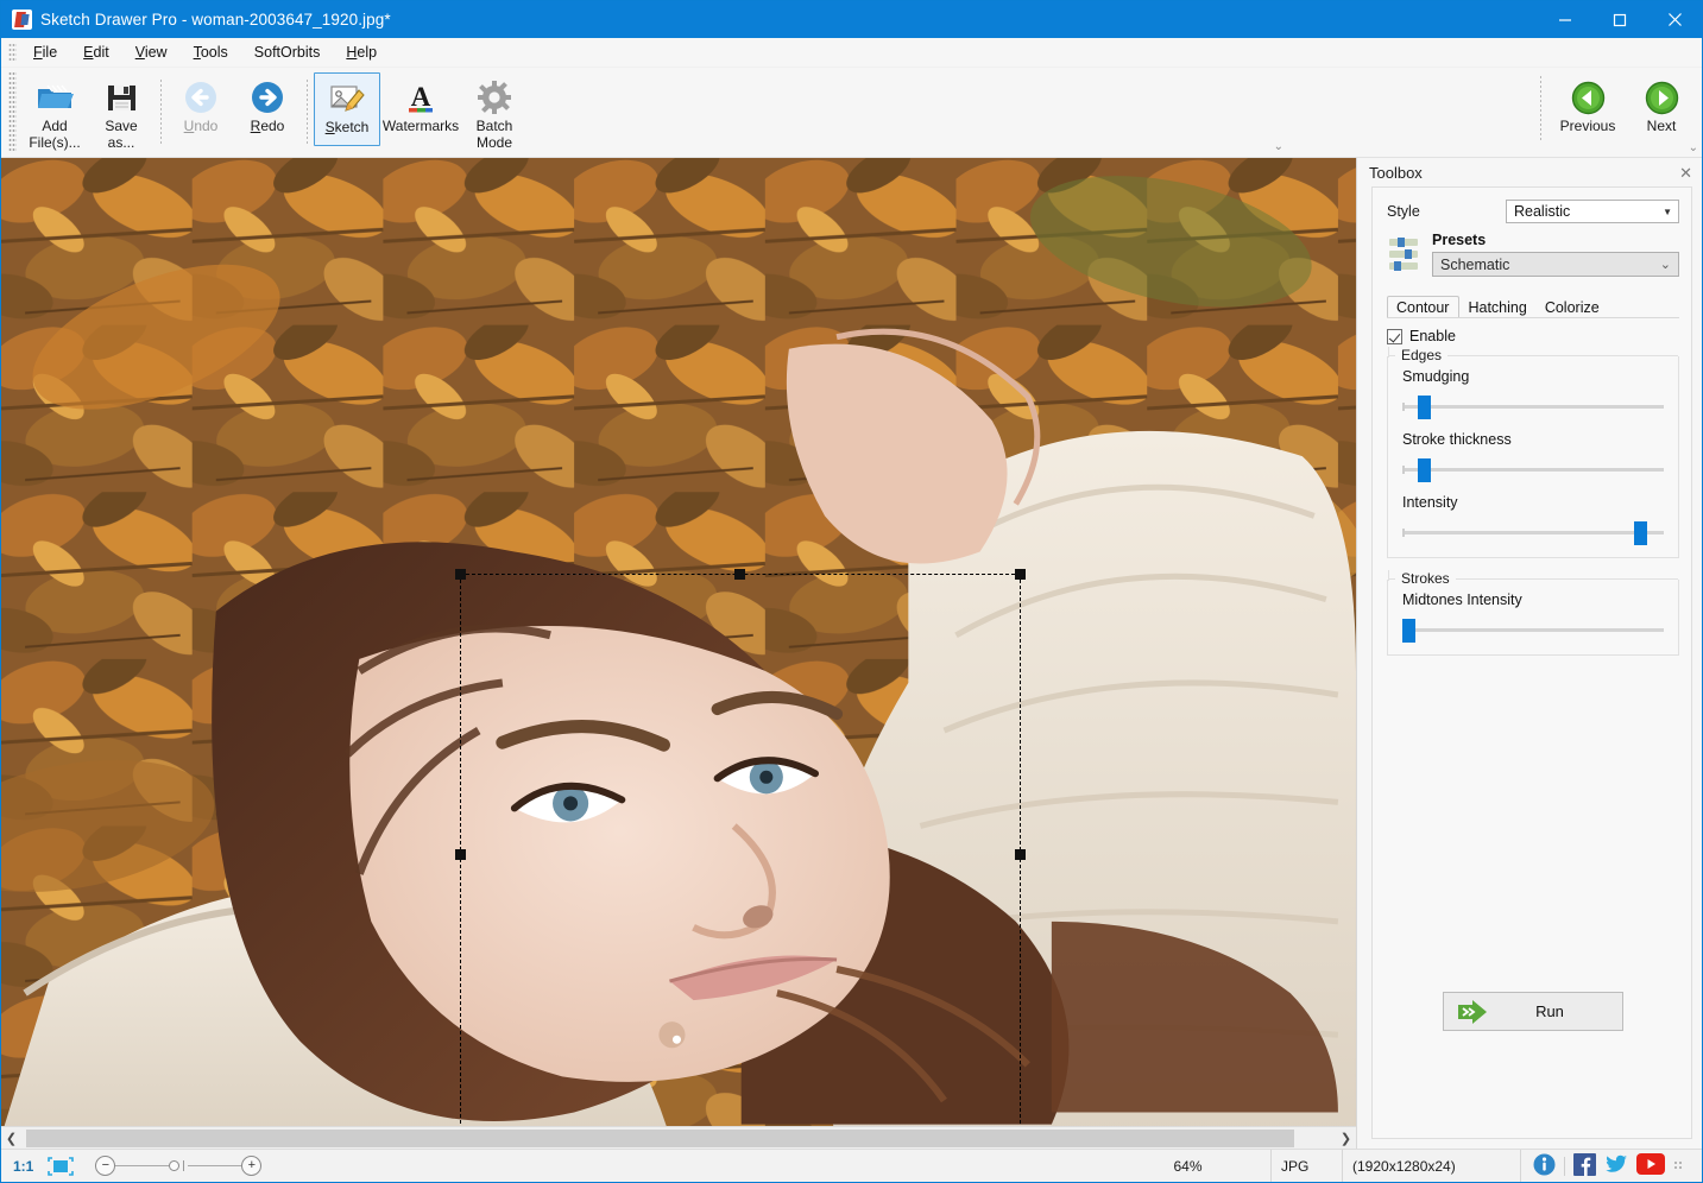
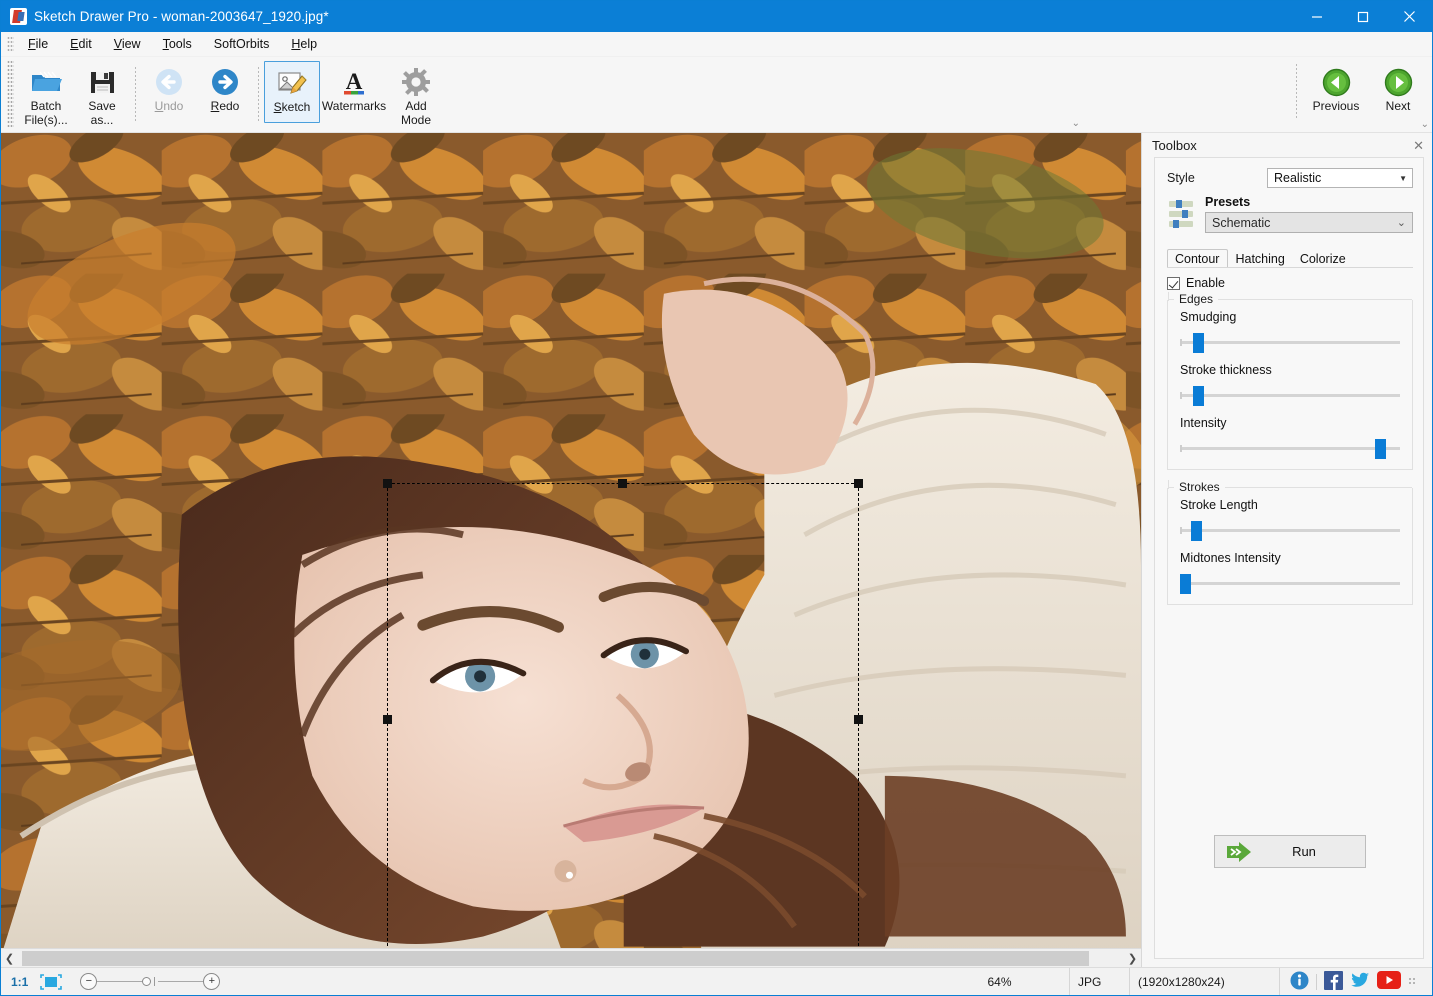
  Sketch Drawer Pro - woman-2003647_1920.jpg*
  File
  Edit
  View
  Tools
  SoftOrbits
  Help
- Add
+ Batch
  File(s)...
  Save
  as...
  Undo
  Redo
  Sketch
  A
  Watermarks
- Batch
+ Add
  Mode
  ⌄
  Previous
  Next
  ⌄
  ❮
  ❯
  Toolbox
  ✕
  Style
  Realistic
  ▼
  Presets
  Schematic
  ⌄
  Contour
  Hatching
  Colorize
  Enable
  Edges
  Smudging
  Stroke thickness
  Intensity
  Strokes
+ Stroke Length
  Midtones Intensity
  Run
  1:1
  −
  +
  64%
  JPG
  (1920x1280x24)
